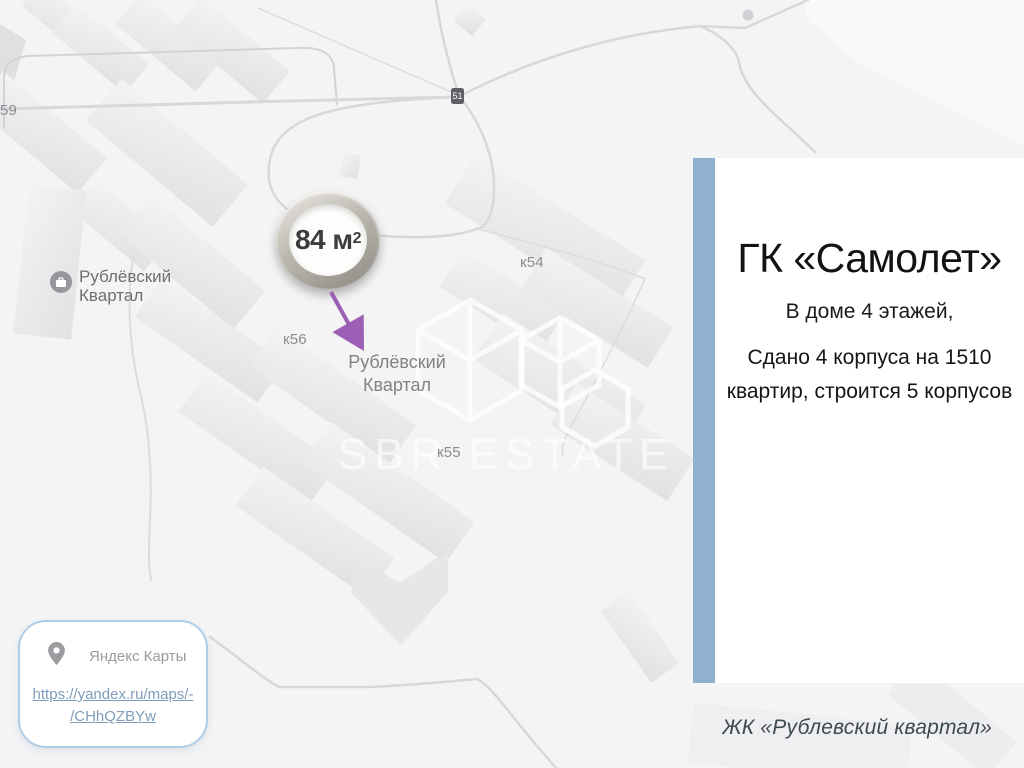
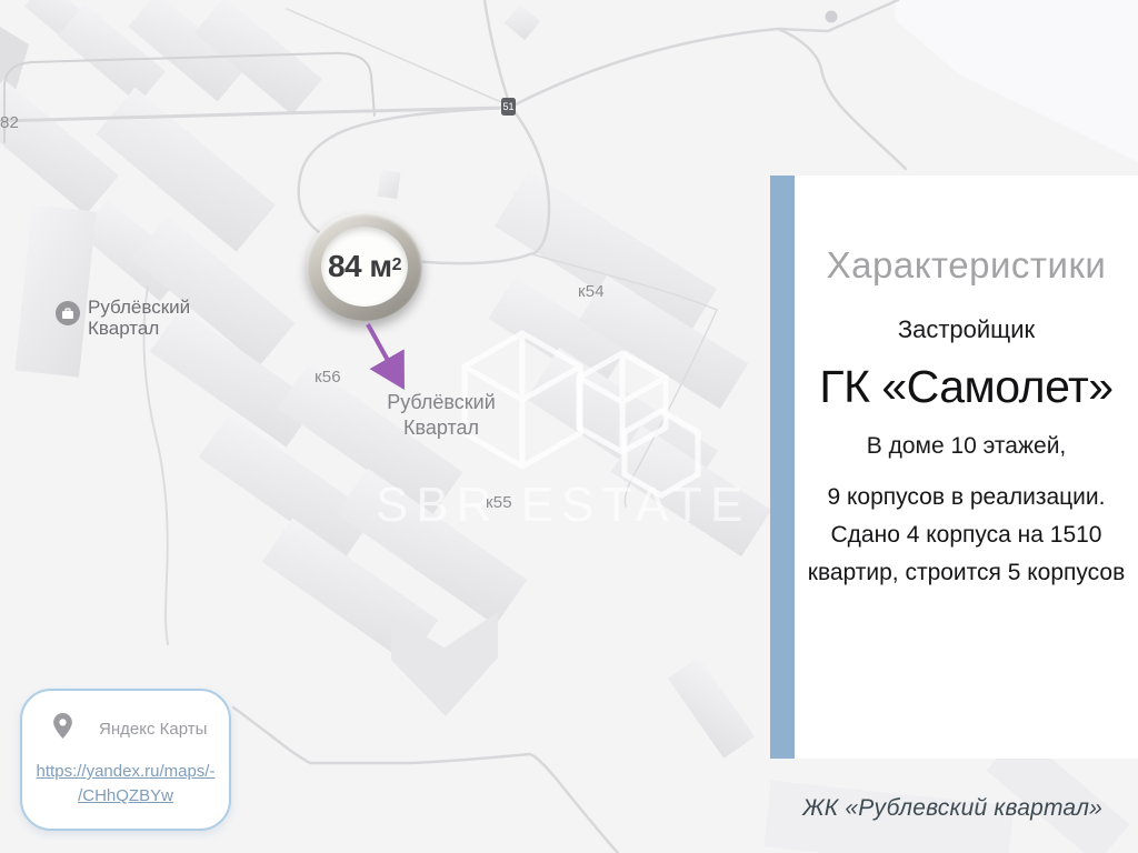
  SBR ESTATE
- 59
+ 82
  Рублёвский
  Квартал
  к56
  к54
  к55
  Рублёвский
  Квартал
  51
  84 м2
+ Характеристики
+ Застройщик
  ГК «Самолет»
- В доме 4 этажей,
+ В доме 10 этажей,
+ 9 корпусов в реализации.
  Сдано 4 корпуса на 1510
  квартир, строится 5 корпусов
  ЖК «Рублевский квартал»
  Яндекс Карты
  https://yandex.ru/maps/-
  /CHhQZBYw
